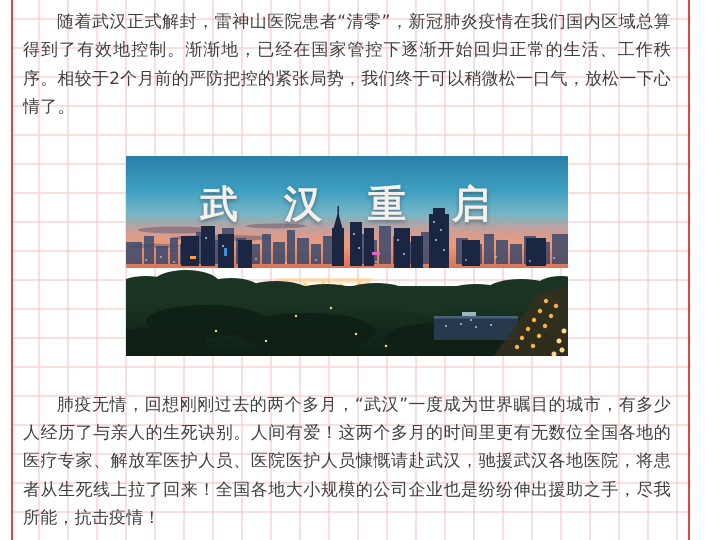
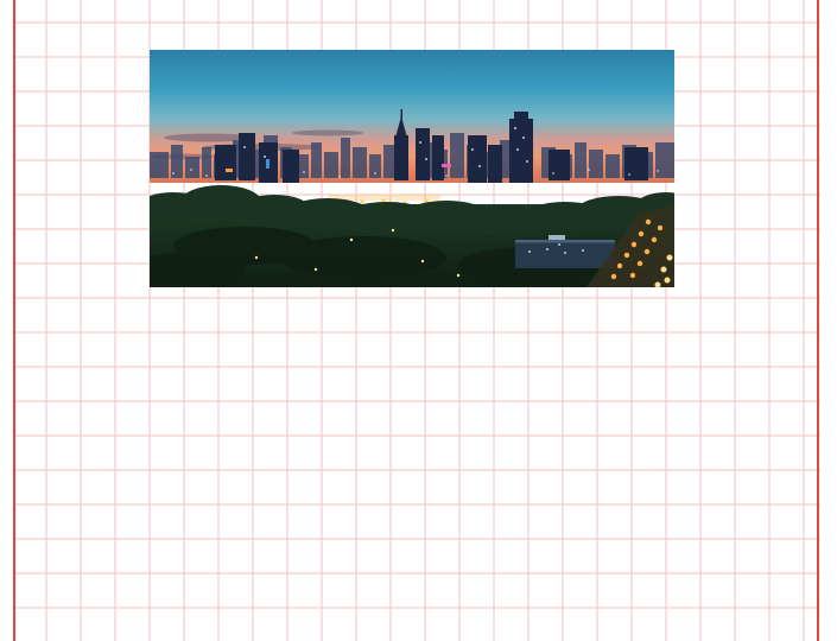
- 随着武汉正式解封，雷神山医院患者“清零”，新冠肺炎疫情在我们国内区域总算得到了有效地控制。渐渐地，已经在国家管控下逐渐开始回归正常的生活、工作秩序。相较于2个月前的严防把控的紧张局势，我们终于可以稍微松一口气，放松一下心情了。
- 武 汉 重 启
- 肺疫无情，回想刚刚过去的两个多月，“武汉”一度成为世界瞩目的城市，有多少人经历了与亲人的生死诀别。人间有爱！这两个多月的时间里更有无数位全国各地的医疗专家、解放军医护人员、医院医护人员慷慨请赴武汉，驰援武汉各地医院，将患者从生死线上拉了回来！全国各地大小规模的公司企业也是纷纷伸出援助之手，尽我所能，抗击疫情！
